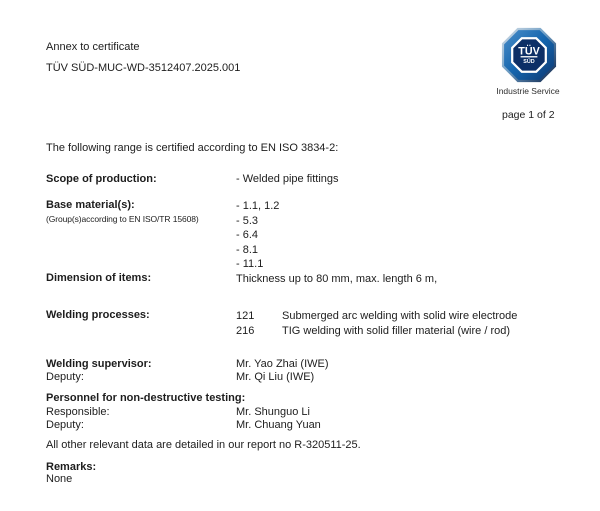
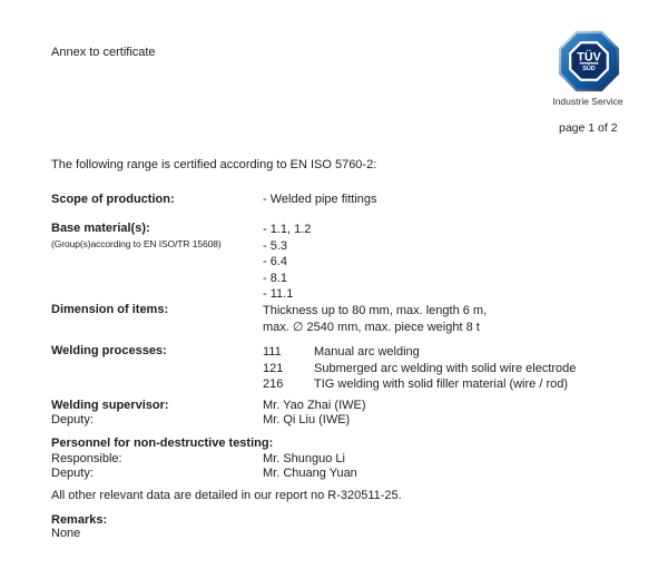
  Annex to certificate
- TÜV SÜD-MUC-WD-3512407.2025.001
  TÜV
  Industrie Service
  page 1 of 2
- The following range is certified according to EN ISO 3834-2:
+ The following range is certified according to EN ISO 5760-2:
  Scope of production:
  - Welded pipe fittings
  Base material(s):
  (Group(s)according to EN ISO/TR 15608)
  - 1.1, 1.2
  - 5.3
  - 6.4
  - 8.1
  - 11.1
  Dimension of items:
  Thickness up to 80 mm, max. length 6 m,
+ max. ∅ 2540 mm, max. piece weight 8 t
  Welding processes:
+ 111 Manual arc welding
  121 Submerged arc welding with solid wire electrode
  216 TIG welding with solid filler material (wire / rod)
  Welding supervisor:
  Mr. Yao Zhai (IWE)
  Deputy:
  Mr. Qi Liu (IWE)
  Personnel for non-destructive testing:
  Responsible:
  Mr. Shunguo Li
  Deputy:
  Mr. Chuang Yuan
  All other relevant data are detailed in our report no R-320511-25.
  Remarks:
  None
